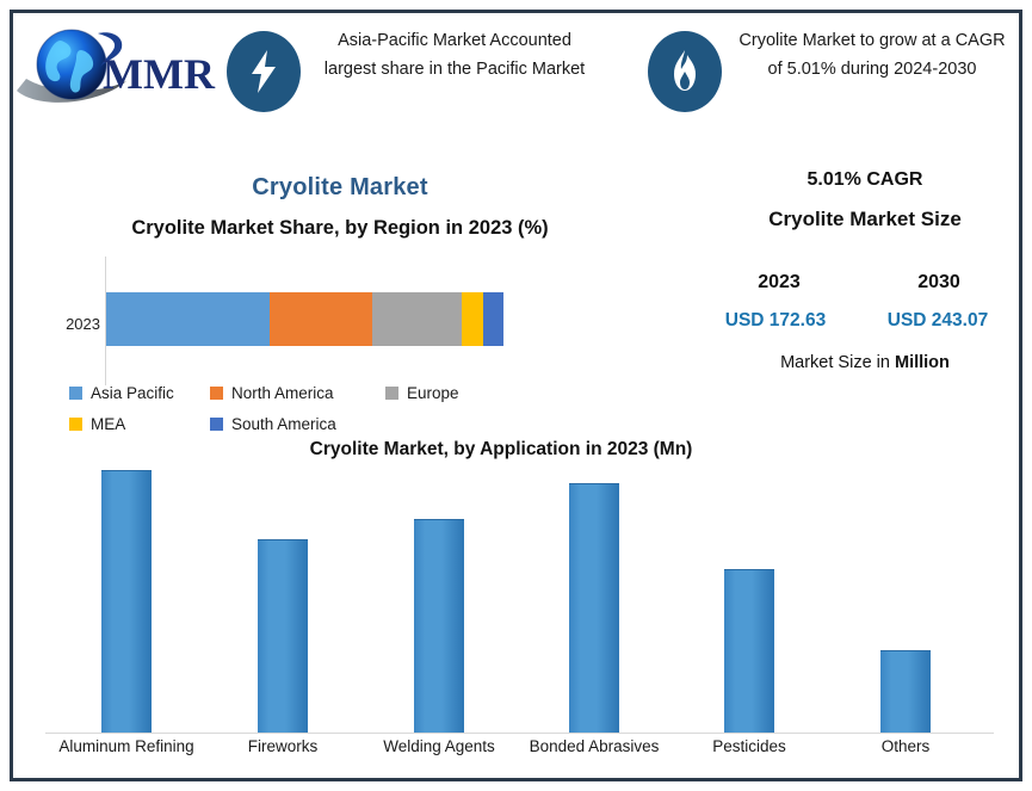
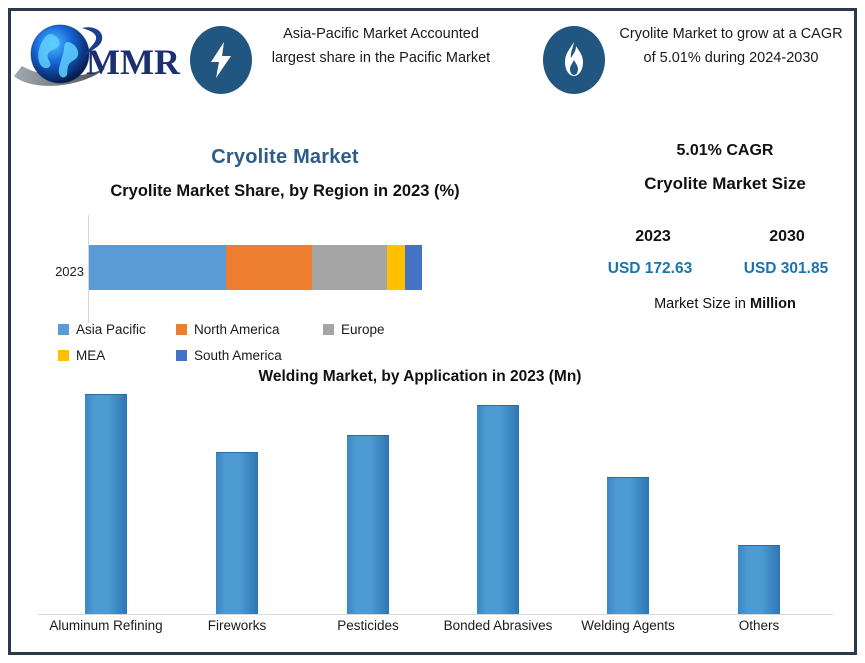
  MMR
  Asia-Pacific Market Accounted largest share in the Pacific Market
  Cryolite Market to grow at a CAGR of 5.01% during 2024-2030
  Cryolite Market
  Cryolite Market Share, by Region in 2023 (%)
  2023
  Asia Pacific
  North America
  Europe
  MEA
  South America
  5.01% CAGR
  Cryolite Market Size
  2023
  2030
  USD 172.63
- USD 243.07
+ USD 301.85
  Market Size in Million
- Cryolite Market, by Application in 2023 (Mn)
+ Welding Market, by Application in 2023 (Mn)
  Aluminum Refining
  Fireworks
- Welding Agents
+ Pesticides
  Bonded Abrasives
- Pesticides
+ Welding Agents
  Others
